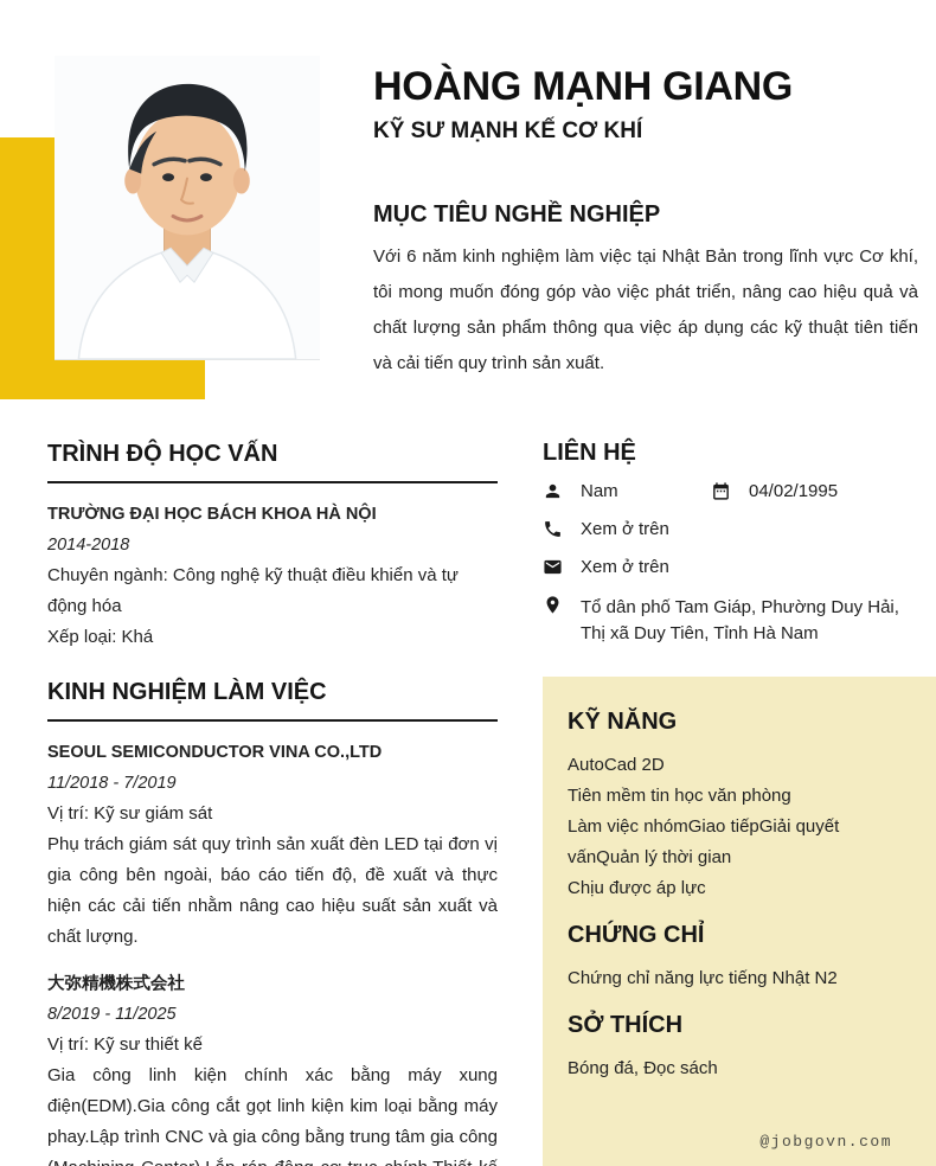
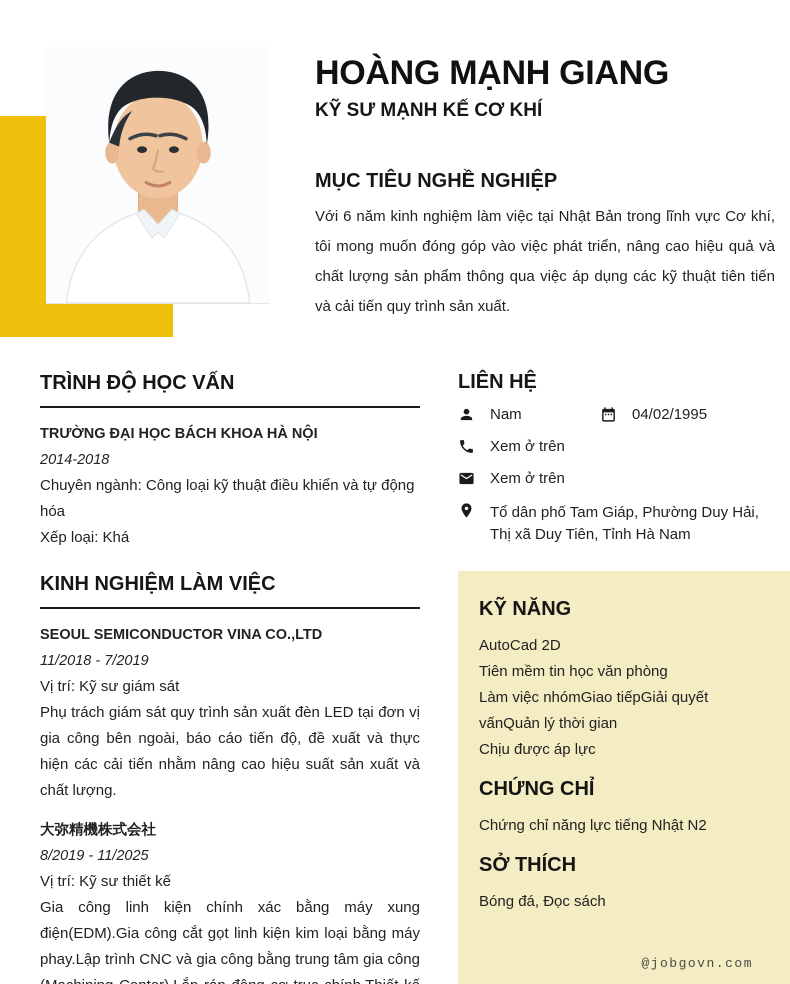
  HOÀNG MẠNH GIANG
  KỸ SƯ MẠNH KẾ CƠ KHÍ
  MỤC TIÊU NGHỀ NGHIỆP
  Với 6 năm kinh nghiệm làm việc tại Nhật Bản trong lĩnh vực Cơ khí, tôi mong muốn đóng góp vào việc phát triển, nâng cao hiệu quả và chất lượng sản phẩm thông qua việc áp dụng các kỹ thuật tiên tiến và cải tiến quy trình sản xuất.
  TRÌNH ĐỘ HỌC VẤN
  TRƯỜNG ĐẠI HỌC BÁCH KHOA HÀ NỘI
  2014-2018
- Chuyên ngành: Công nghệ kỹ thuật điều khiển và tự động hóa
+ Chuyên ngành: Công loại kỹ thuật điều khiển và tự động hóa
  Xếp loại: Khá
  KINH NGHIỆM LÀM VIỆC
  SEOUL SEMICONDUCTOR VINA CO.,LTD
  11/2018 - 7/2019
  Vị trí: Kỹ sư giám sát
  Phụ trách giám sát quy trình sản xuất đèn LED tại đơn vị gia công bên ngoài, báo cáo tiến độ, đề xuất và thực hiện các cải tiến nhằm nâng cao hiệu suất sản xuất và chất lượng.
  大弥精機株式会社
  8/2019 - 11/2025
  Vị trí: Kỹ sư thiết kế
  LIÊN HỆ
  Nam
  04/02/1995
  Xem ở trên
  Xem ở trên
  Tổ dân phố Tam Giáp, Phường Duy Hải, Thị xã Duy Tiên, Tỉnh Hà Nam
  KỸ NĂNG
  AutoCad 2D
  Tiên mềm tin học văn phòng
  Làm việc nhómGiao tiếpGiải quyết vấnQuản lý thời gian
  Chịu được áp lực
  CHỨNG CHỈ
  Chứng chỉ năng lực tiếng Nhật N2
  SỞ THÍCH
  Bóng đá, Đọc sách
  @jobgovn.com
